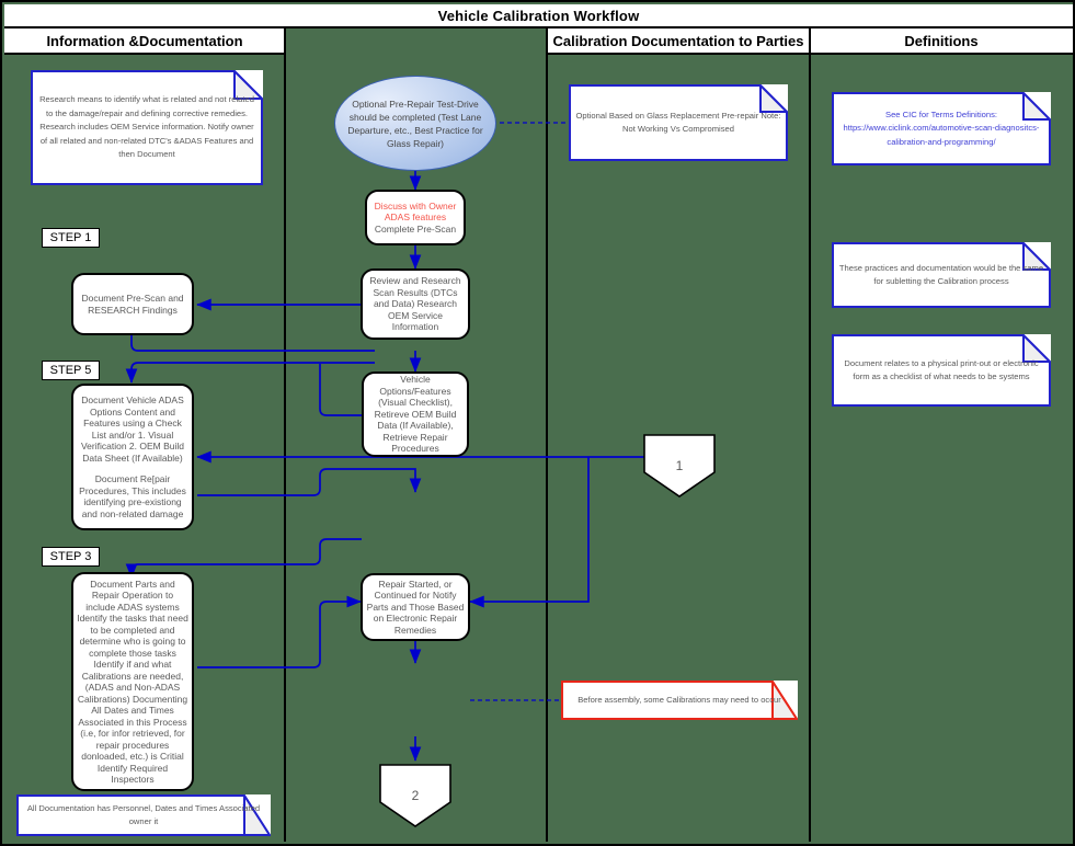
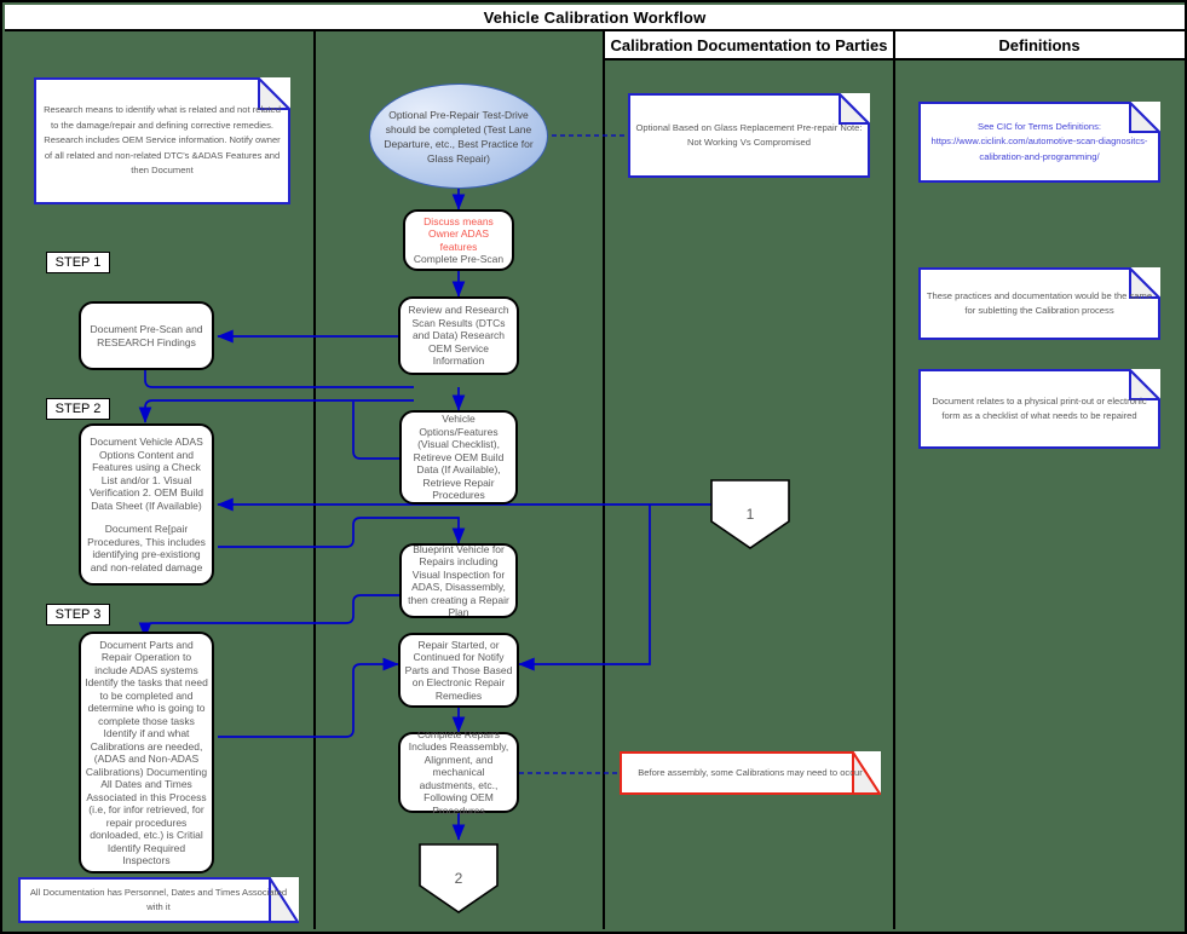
  Vehicle Calibration Workflow
- Information &Documentation
  Calibration Documentation to Parties
  Definitions
  Research means to identify what is related and not related to the damage/repair and defining corrective remedies. Research includes OEM Service information. Notify owner of all related and non-related DTC's &ADAS Features and then Document
  STEP 1
  Document Pre-Scan and RESEARCH Findings
- STEP 5
+ STEP 2
  Document Vehicle ADAS Options Content and Features using a Check List and/or 1. Visual Verification 2. OEM Build Data Sheet (If Available)
  Document Re[pair Procedures, This includes identifying pre-existiong and non-related damage
  STEP 3
  Document Parts and Repair Operation to include ADAS systems Identify the tasks that need to be completed and determine who is going to complete those tasks Identify if and what Calibrations are needed, (ADAS and Non-ADAS Calibrations) Documenting All Dates and Times Associated in this Process (i.e, for infor retrieved, for repair procedures donloaded, etc.) is Critial Identify Required Inspectors
- All Documentation has Personnel, Dates and Times Associated owner it
+ All Documentation has Personnel, Dates and Times Associated with it
  Optional Pre-Repair Test-Drive should be completed (Test Lane Departure, etc., Best Practice for Glass Repair)
- Discuss with Owner ADAS features
+ Discuss means Owner ADAS features
  Complete Pre-Scan
  Review and Research Scan Results (DTCs and Data) Research OEM Service Information
  Vehicle Options/Features (Visual Checklist), Retireve OEM Build Data (If Available), Retrieve Repair Procedures
+ Blueprint Vehicle for Repairs including Visual Inspection for ADAS, Disassembly, then creating a Repair Plan
  Repair Started, or Continued for Notify Parts and Those Based on Electronic Repair Remedies
+ Complete Repairs Includes Reassembly, Alignment, and mechanical adustments, etc., Following OEM Procedures
  2
  Optional Based on Glass Replacement Pre-repair Note: Not Working Vs Compromised
  1
  Before assembly, some Calibrations may need to occur
  See CIC for Terms Definitions:
  https://www.ciclink.com/automotive-scan-diagnositcs-calibration-and-programming/
  These practices and documentation would be the same for subletting the Calibration process
- Document relates to a physical print-out or electronic form as a checklist of what needs to be systems
+ Document relates to a physical print-out or electronic form as a checklist of what needs to be repaired
